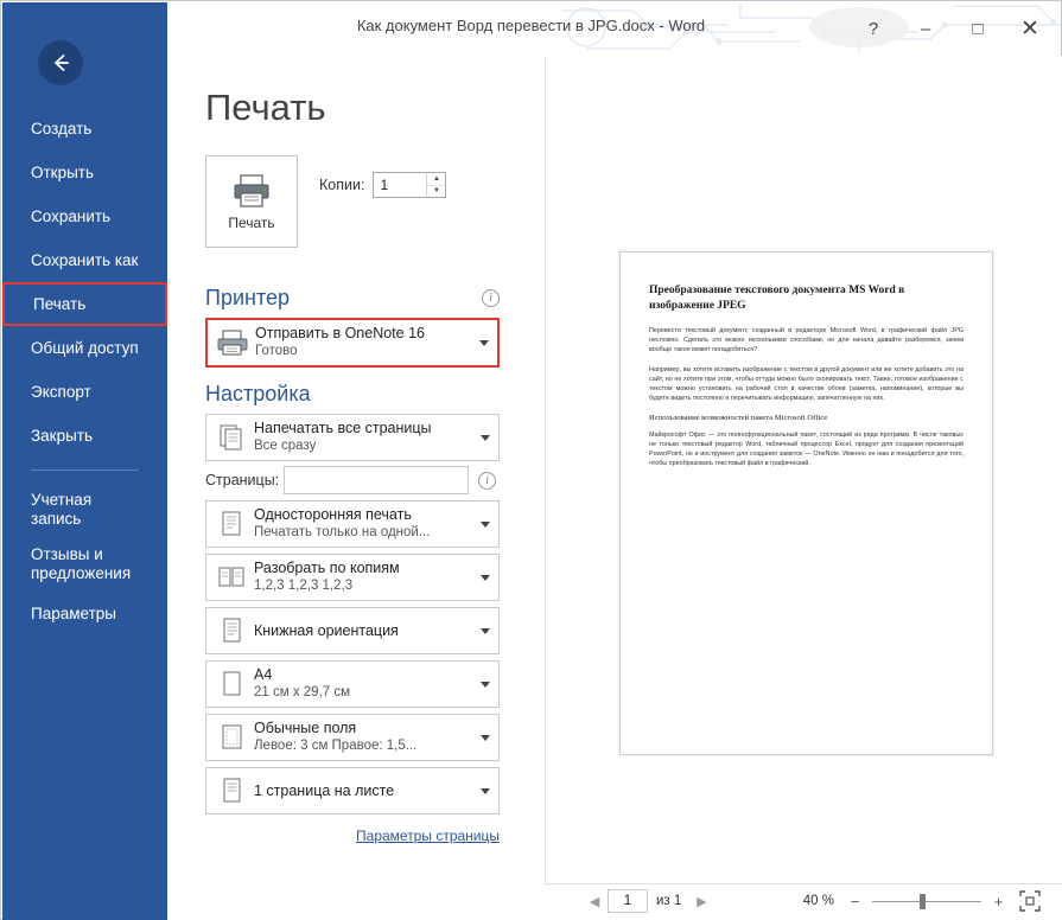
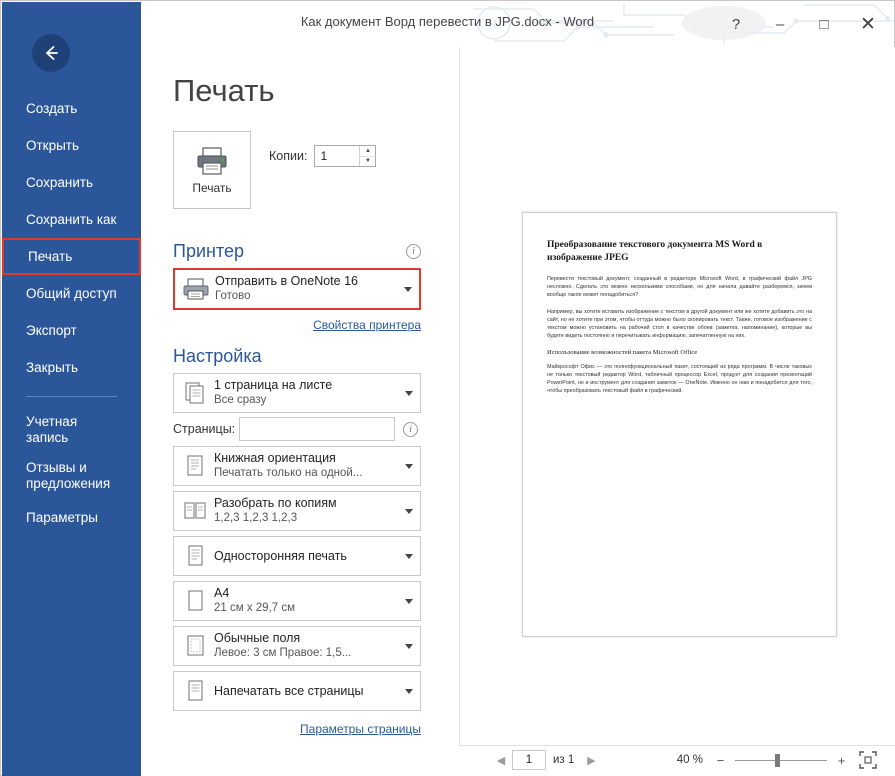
  R
  Как документ Ворд перевести в JPG.docx - Word
  ?
  –
  □
  ✕
  Создать
  Открыть
  Сохранить
  Сохранить как
  Печать
  Общий доступ
  Экспорт
  Закрыть
  Учетная запись
  Отзывы и предложения
  Параметры
  Печать
  Печать
  Копии:
  1
  Принтер
  i
  Отправить в OneNote 16
  Готово
+ Свойства принтера
  Настройка
- Напечатать все страницы
+ 1 страница на листе
  Все сразу
  Страницы:
  i
- Односторонняя печать
+ Книжная ориентация
  Печатать только на одной...
  Разобрать по копиям
  1,2,3 1,2,3 1,2,3
- Книжная ориентация
+ Односторонняя печать
  A4
  21 см x 29,7 см
  Обычные поля
  Левое: 3 см Правое: 1,5...
- 1 страница на листе
+ Напечатать все страницы
  Параметры страницы
  Преобразование текстового документа MS Word в изображение JPEG
  ◀
  1
  из 1
  ▶
  40 %
  −
  +
